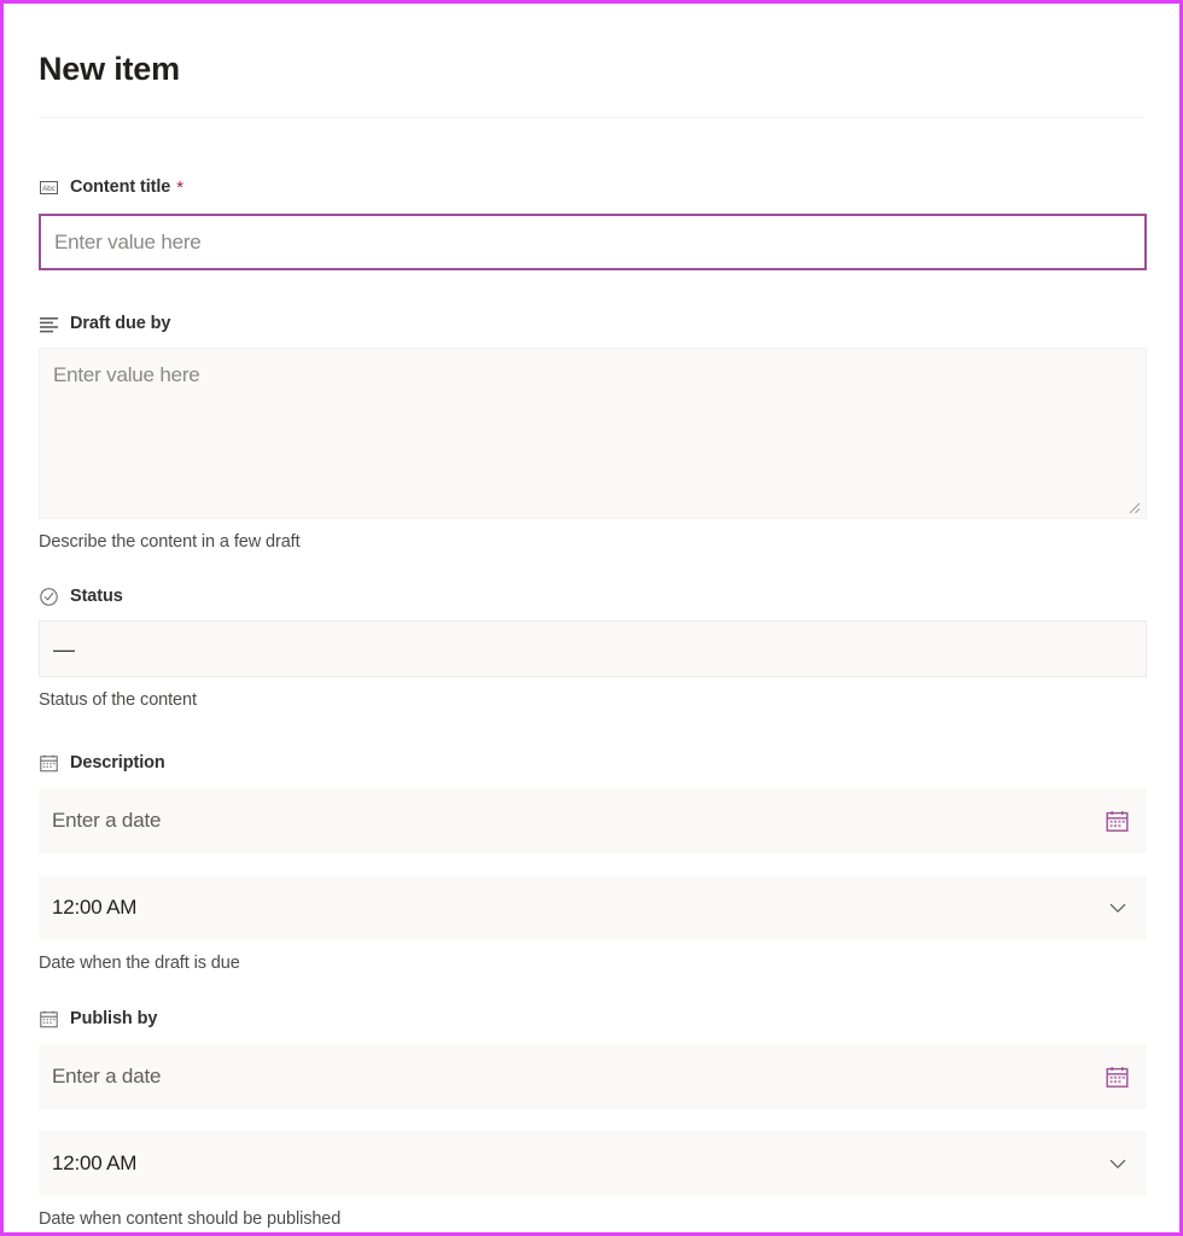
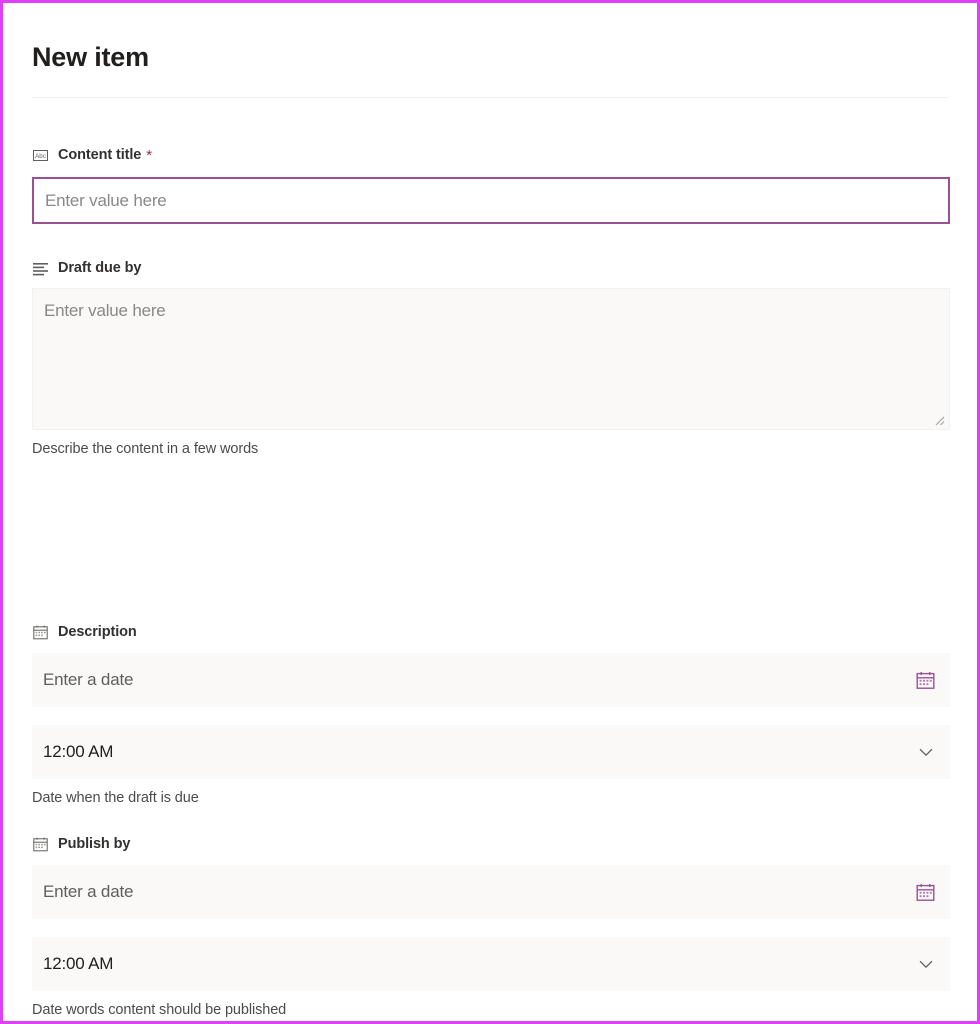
  New item
  Content title
  *
  Enter value here
  Draft due by
  Enter value here
- Describe the content in a few draft
+ Describe the content in a few words
- Status
- —
- Status of the content
  Description
  Enter a date
  12:00 AM
  Date when the draft is due
  Publish by
  Enter a date
  12:00 AM
- Date when content should be published
+ Date words content should be published
